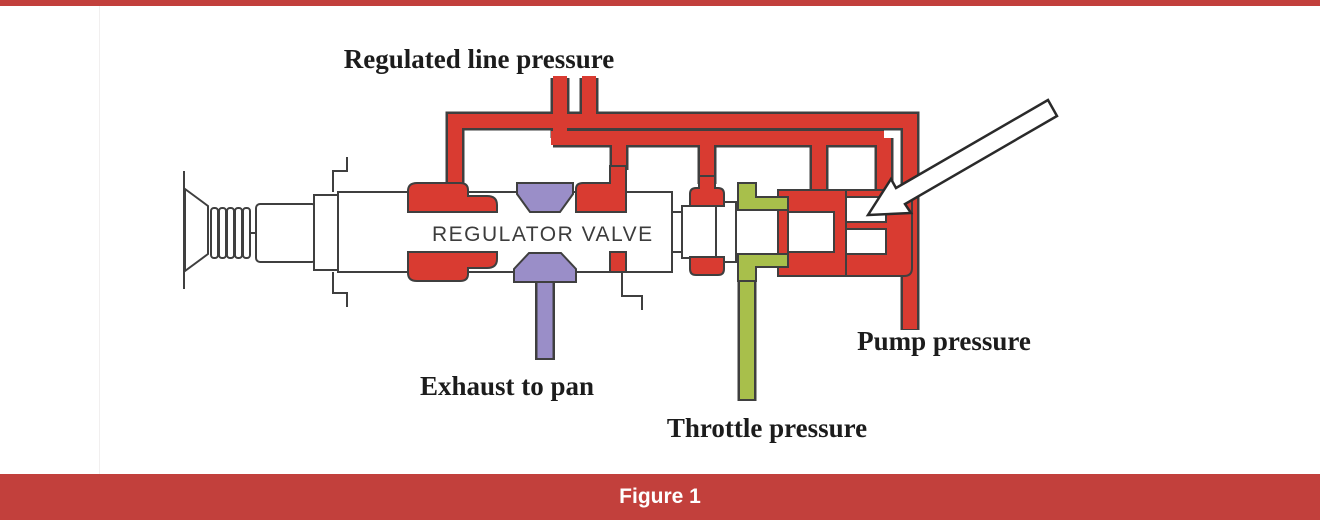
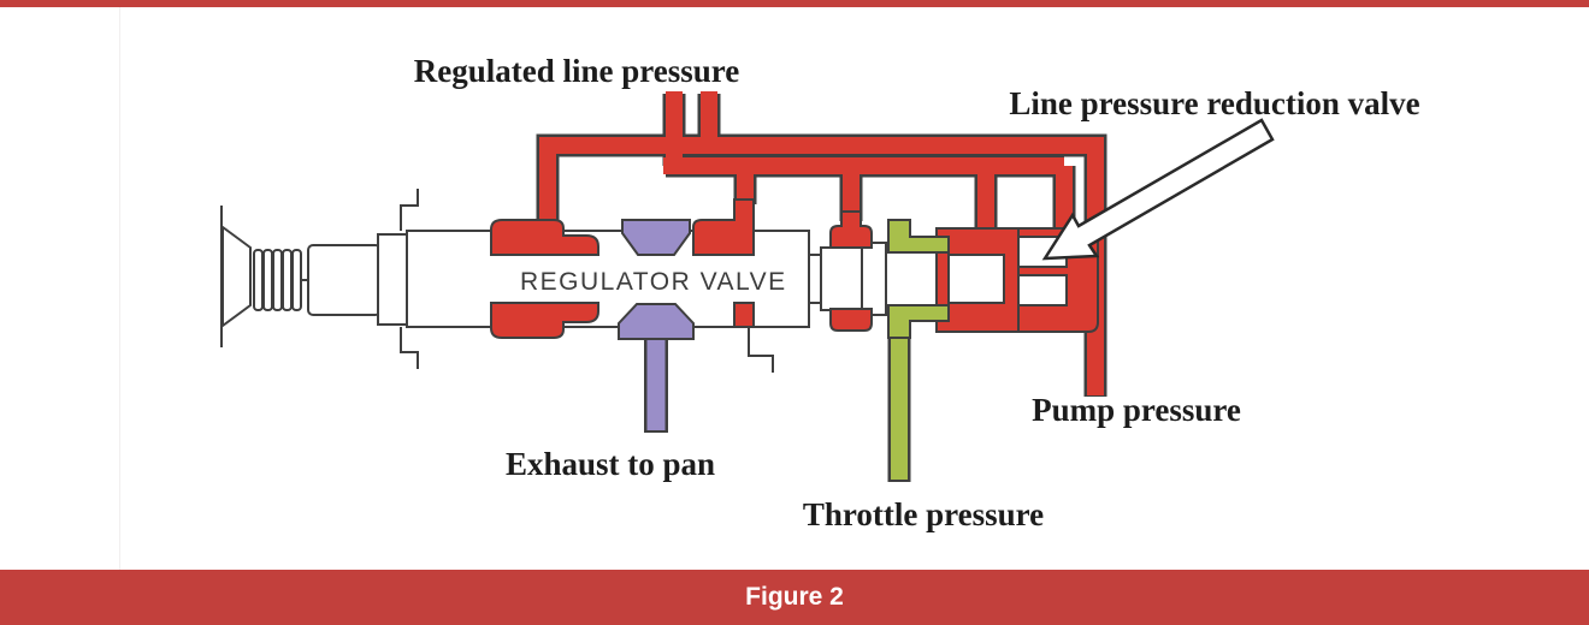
  Regulated line pressure
+ Line pressure reduction valve
  REGULATOR VALVE
  Exhaust to pan
  Throttle pressure
  Pump pressure
- Figure 1
+ Figure 2
